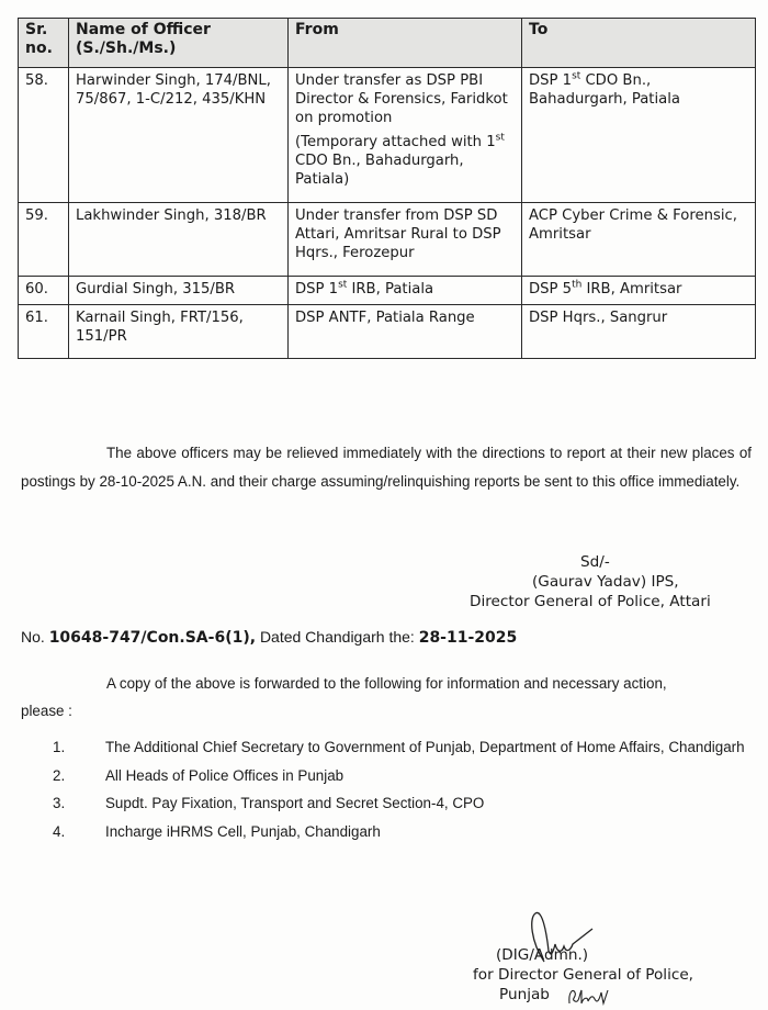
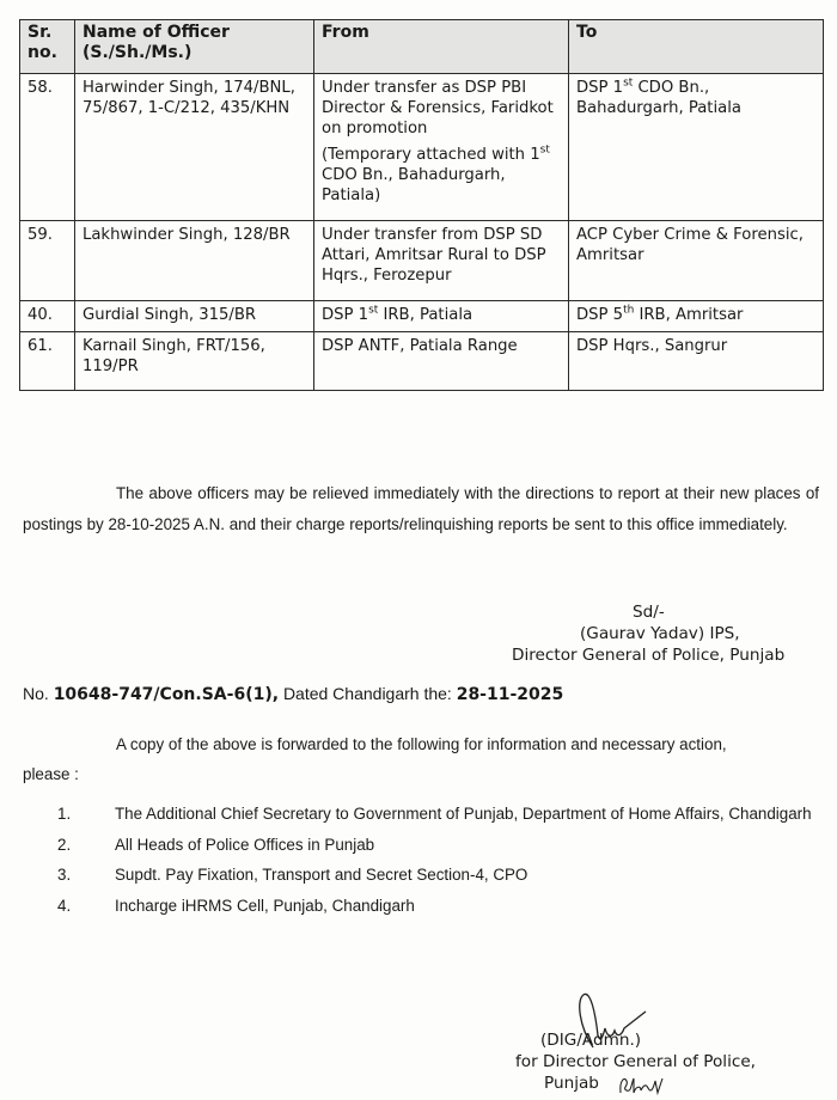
  Sr. no.	Name of Officer (S./Sh./Ms.)	From	To
  58.	Harwinder Singh, 174/BNL, 75/867, 1-C/212, 435/KHN	Under transfer as DSP PBI Director & Forensics, Faridkot on promotion (Temporary attached with 1st CDO Bn., Bahadurgarh, Patiala)	DSP 1st CDO Bn., Bahadurgarh, Patiala
- 59.	Lakhwinder Singh, 318/BR	Under transfer from DSP SD Attari, Amritsar Rural to DSP Hqrs., Ferozepur	ACP Cyber Crime & Forensic, Amritsar
+ 59.	Lakhwinder Singh, 128/BR	Under transfer from DSP SD Attari, Amritsar Rural to DSP Hqrs., Ferozepur	ACP Cyber Crime & Forensic, Amritsar
- 60.	Gurdial Singh, 315/BR	DSP 1st IRB, Patiala	DSP 5th IRB, Amritsar
+ 40.	Gurdial Singh, 315/BR	DSP 1st IRB, Patiala	DSP 5th IRB, Amritsar
- 61.	Karnail Singh, FRT/156, 151/PR	DSP ANTF, Patiala Range	DSP Hqrs., Sangrur
+ 61.	Karnail Singh, FRT/156, 119/PR	DSP ANTF, Patiala Range	DSP Hqrs., Sangrur
- The above officers may be relieved immediately with the directions to report at their new places of postings by 28-10-2025 A.N. and their charge assuming/relinquishing reports be sent to this office immediately.
+ The above officers may be relieved immediately with the directions to report at their new places of postings by 28-10-2025 A.N. and their charge reports/relinquishing reports be sent to this office immediately.
  Sd/-
  (Gaurav Yadav) IPS,
- Director General of Police, Attari
+ Director General of Police, Punjab
  No. 10648-747/Con.SA-6(1), Dated Chandigarh the: 28-11-2025
  A copy of the above is forwarded to the following for information and necessary action,
  please :
  1.
  The Additional Chief Secretary to Government of Punjab, Department of Home Affairs, Chandigarh
  2.
  All Heads of Police Offices in Punjab
  3.
  Supdt. Pay Fixation, Transport and Secret Section-4, CPO
  4.
  Incharge iHRMS Cell, Punjab, Chandigarh
  (DIG/Admn.)
  for Director General of Police,
  Punjab
